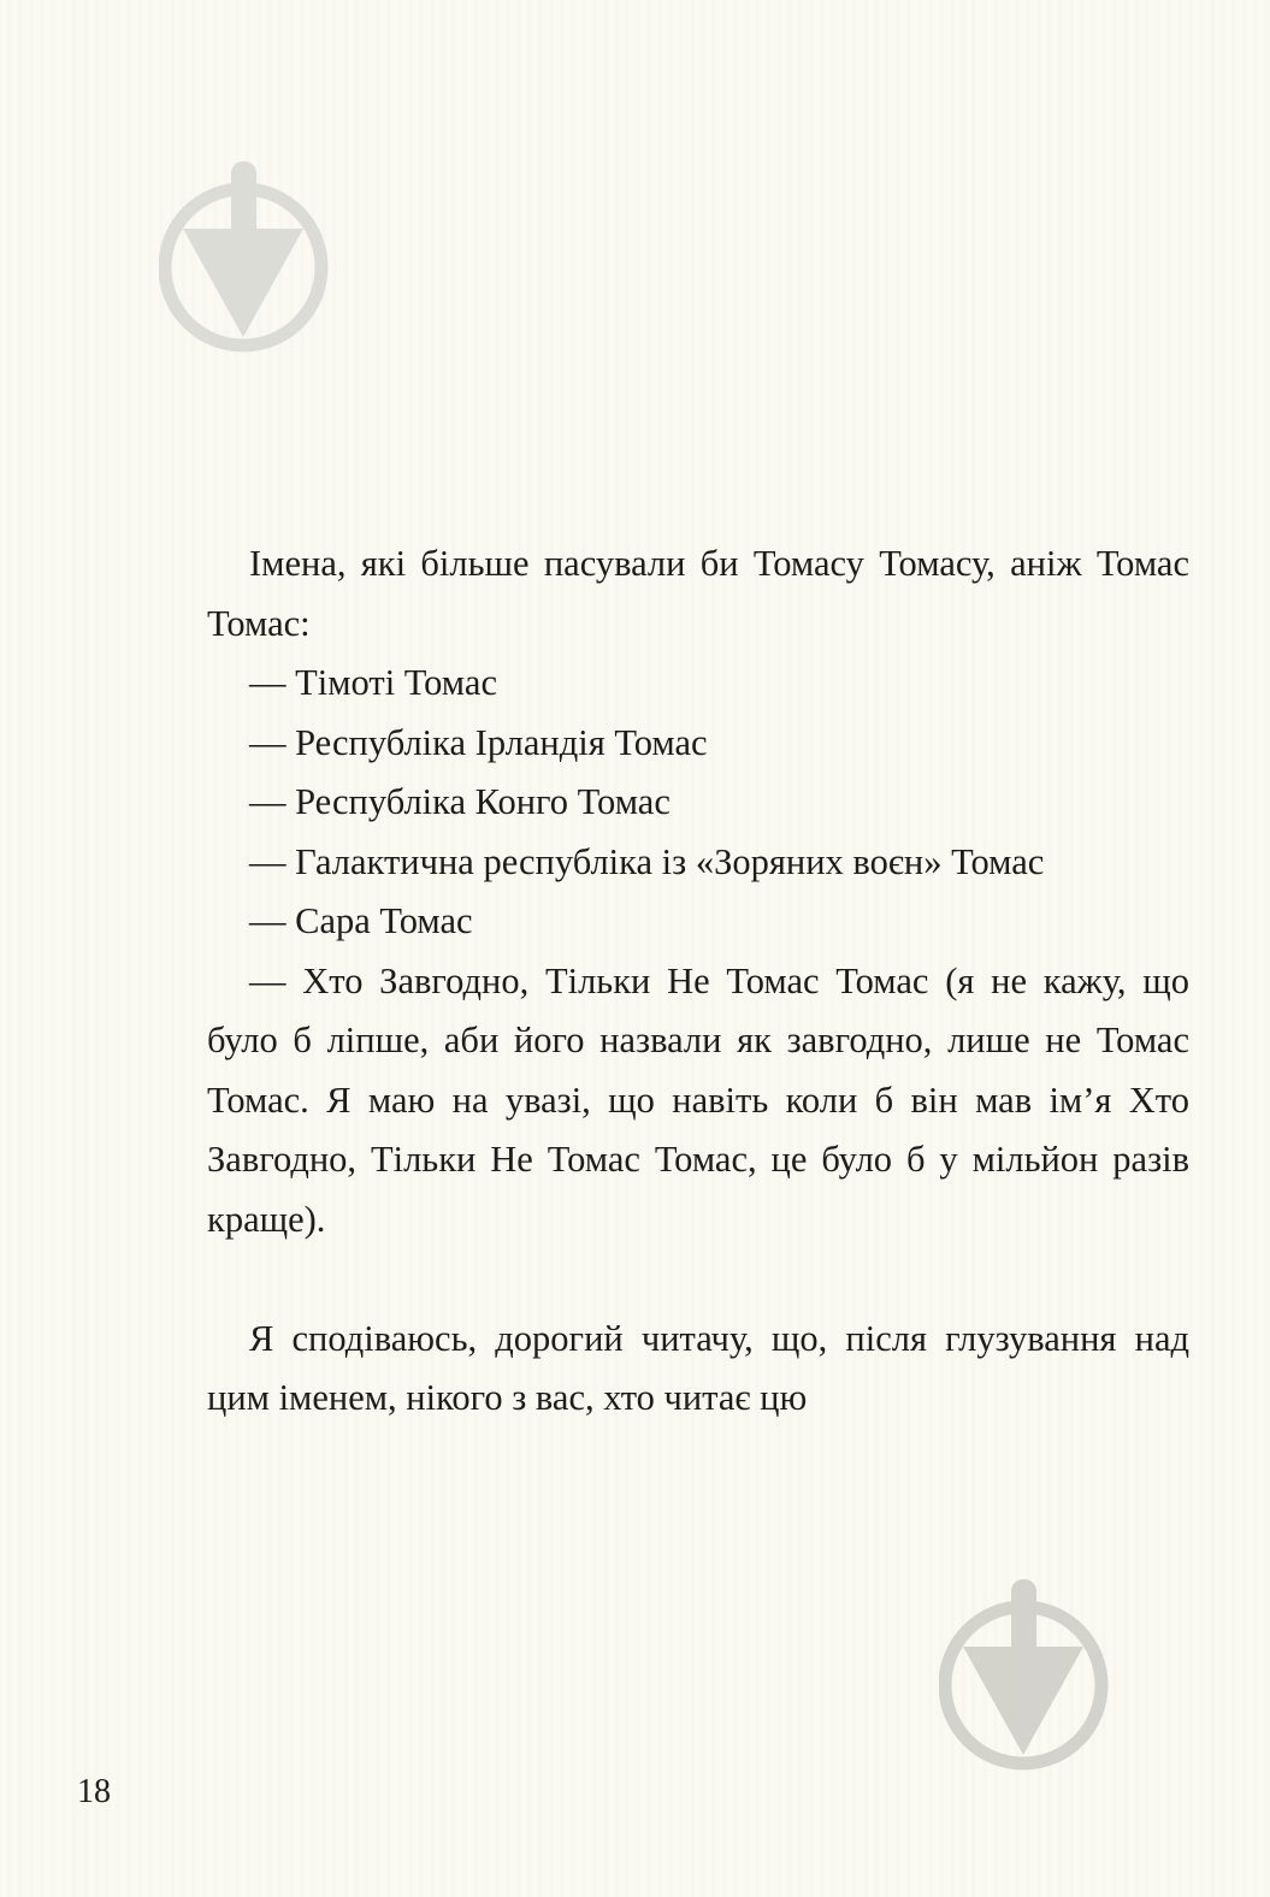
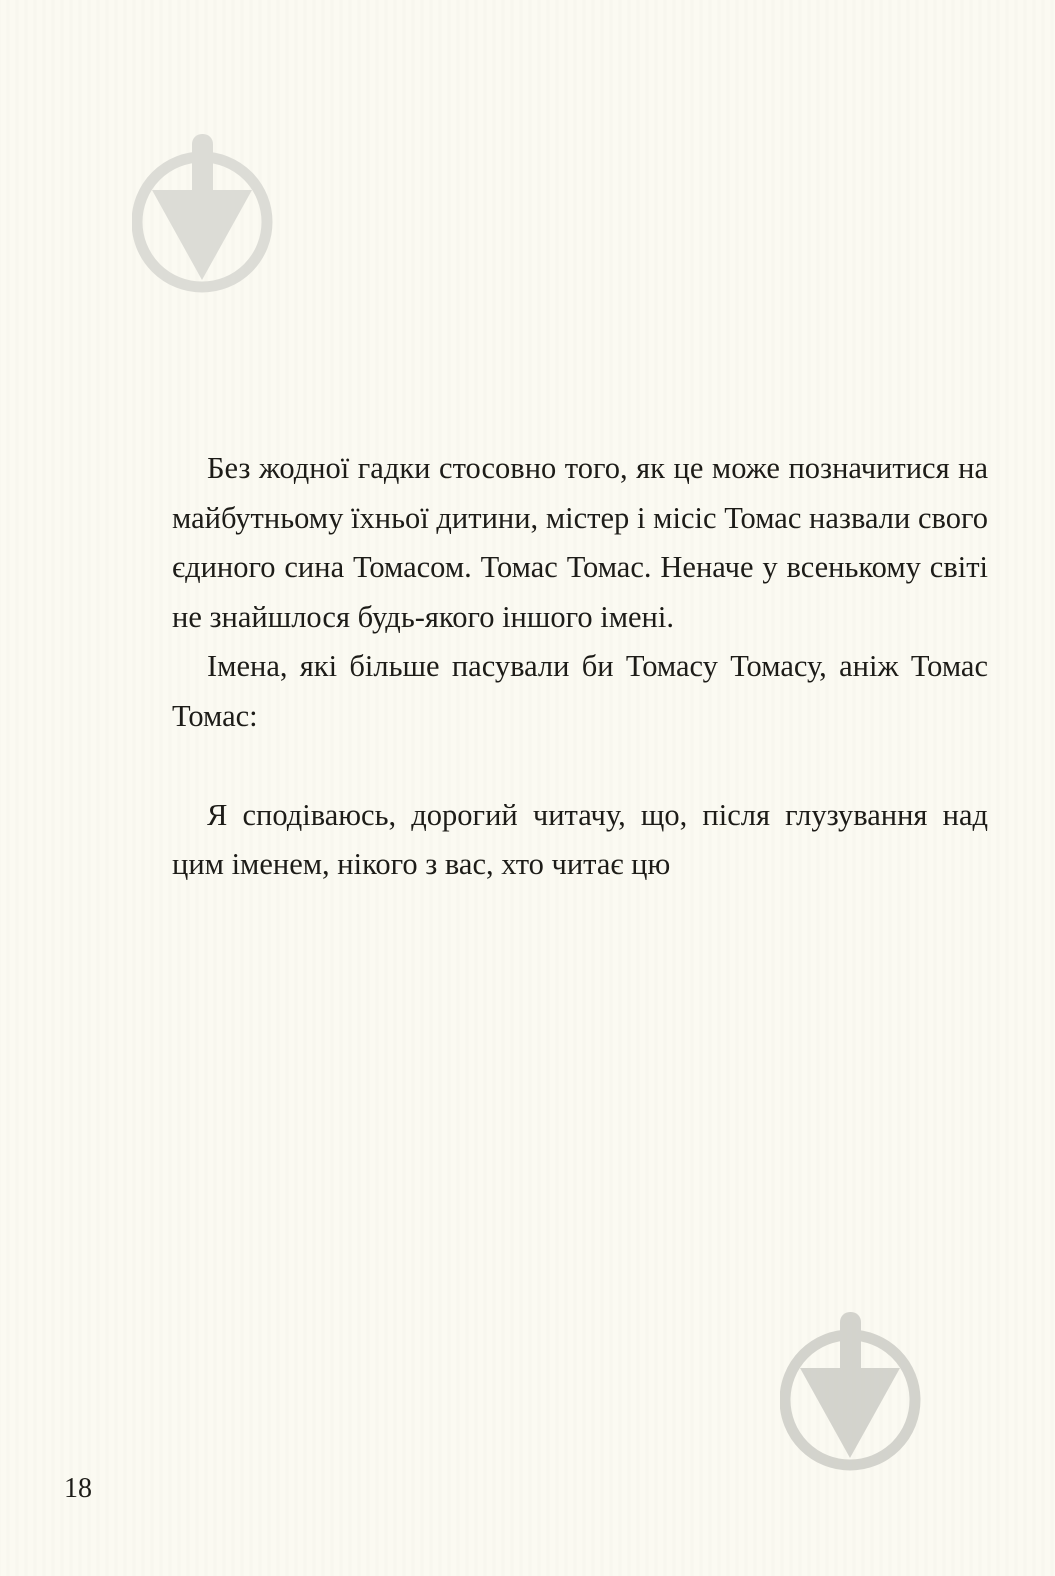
+ Без жодної гадки стосовно того, як це може позначитися на майбутньому їхньої дитини, містер і місіс Томас назвали свого єдиного сина Томасом. Томас Томас. Неначе у всенькому світі не знайшлося будь-якого іншого імені.
  Імена, які більше пасували би Томасу Томасу, аніж Томас Томас:
- — Тімоті Томас
- — Республіка Ірландія Томас
- — Республіка Конго Томас
- — Галактична республіка із «Зоряних воєн» Томас
- — Сара Томас
- — Хто Завгодно, Тільки Не Томас Томас (я не кажу, що було б ліпше, аби його назвали як завгодно, лише не Томас Томас. Я маю на увазі, що навіть коли б він мав ім’я Хто Завгодно, Тільки Не Томас Томас, це було б у мільйон разів краще).
  Я сподіваюсь, дорогий читачу, що, після глузування над цим іменем, нікого з вас, хто читає цю
  18
